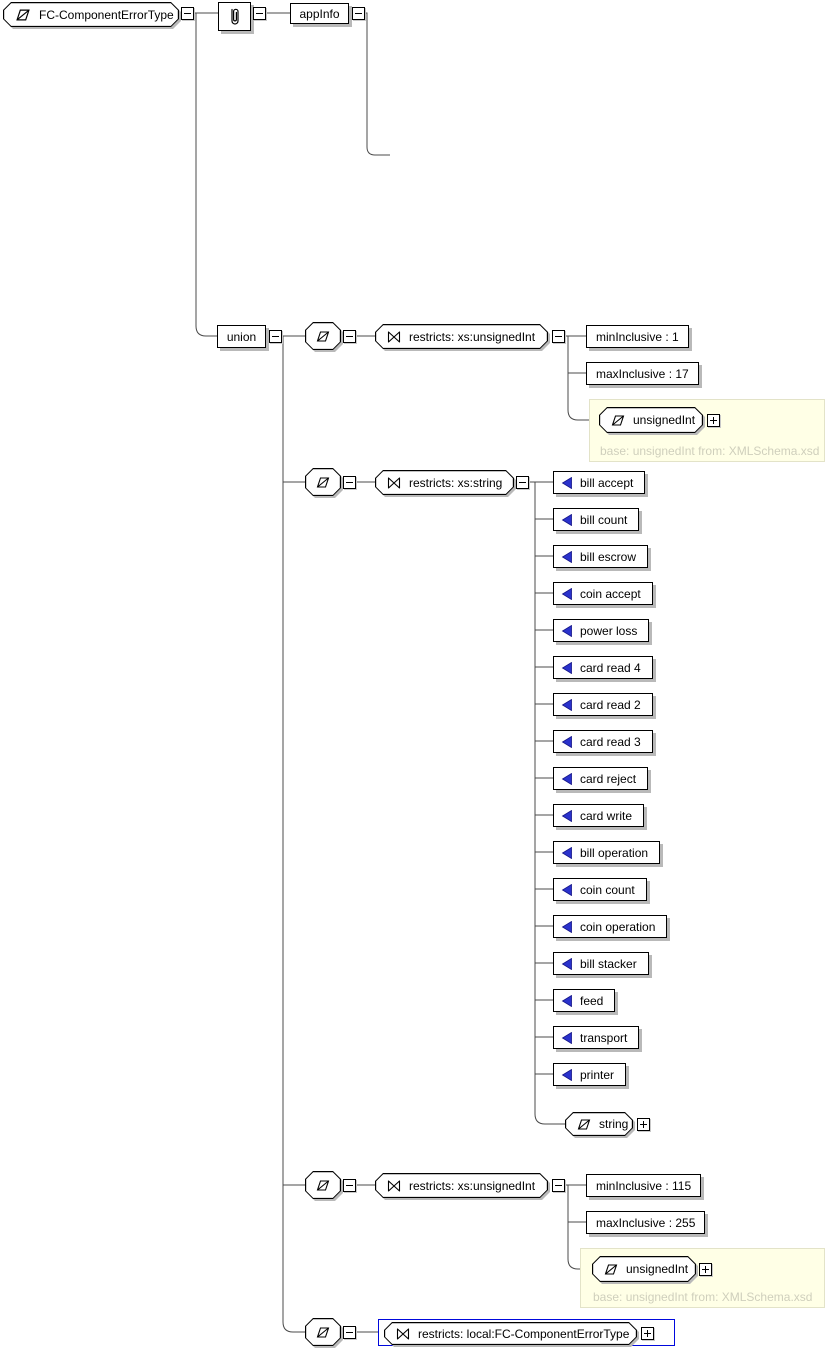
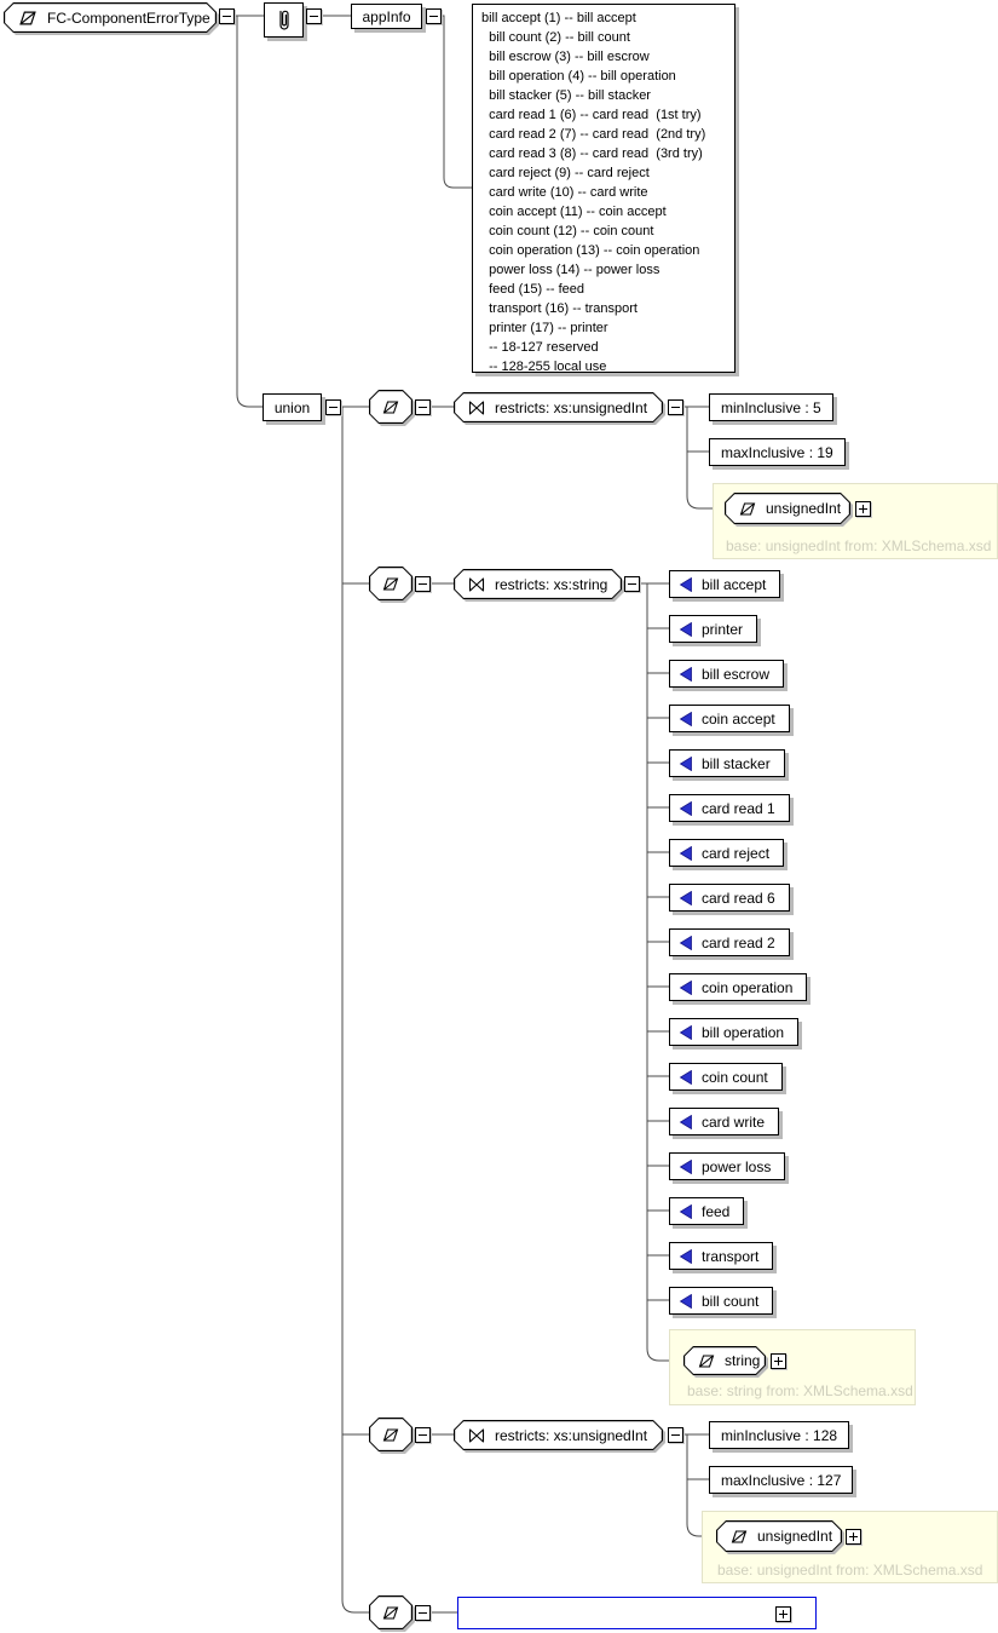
  FC-ComponentErrorType
  appInfo
+ bill accept (1) -- bill accept
+ bill count (2) -- bill count
+ bill escrow (3) -- bill escrow
+ bill operation (4) -- bill operation
+ bill stacker (5) -- bill stacker
+ card read 1 (6) -- card read (1st try)
+ card read 2 (7) -- card read (2nd try)
+ card read 3 (8) -- card read (3rd try)
+ card reject (9) -- card reject
+ card write (10) -- card write
+ coin accept (11) -- coin accept
+ coin count (12) -- coin count
+ coin operation (13) -- coin operation
+ power loss (14) -- power loss
+ feed (15) -- feed
+ transport (16) -- transport
+ printer (17) -- printer
+ -- 18-127 reserved
+ -- 128-255 local use
  union
  restricts: xs:unsignedInt
- minInclusive : 1
+ minInclusive : 5
- maxInclusive : 17
+ maxInclusive : 19
  base: unsignedInt from: XMLSchema.xsd
  unsignedInt
  restricts: xs:string
  bill accept
- bill count
+ printer
  bill escrow
  coin accept
- power loss
+ bill stacker
- card read 4
+ card read 1
- card read 2
+ card reject
- card read 3
+ card read 6
- card reject
+ card read 2
- card write
+ coin operation
  bill operation
  coin count
- coin operation
+ card write
- bill stacker
+ power loss
  feed
  transport
- printer
+ bill count
+ base: string from: XMLSchema.xsd
  string
  restricts: xs:unsignedInt
- minInclusive : 115
+ minInclusive : 128
- maxInclusive : 255
+ maxInclusive : 127
  base: unsignedInt from: XMLSchema.xsd
  unsignedInt
- restricts: local:FC-ComponentErrorType
